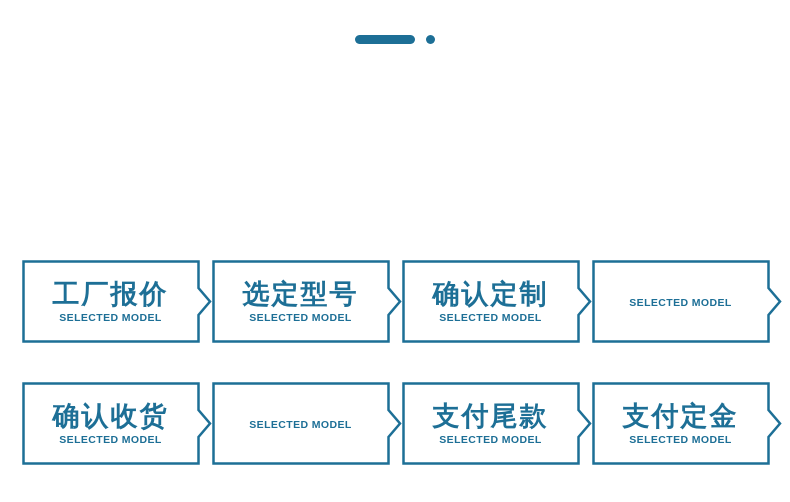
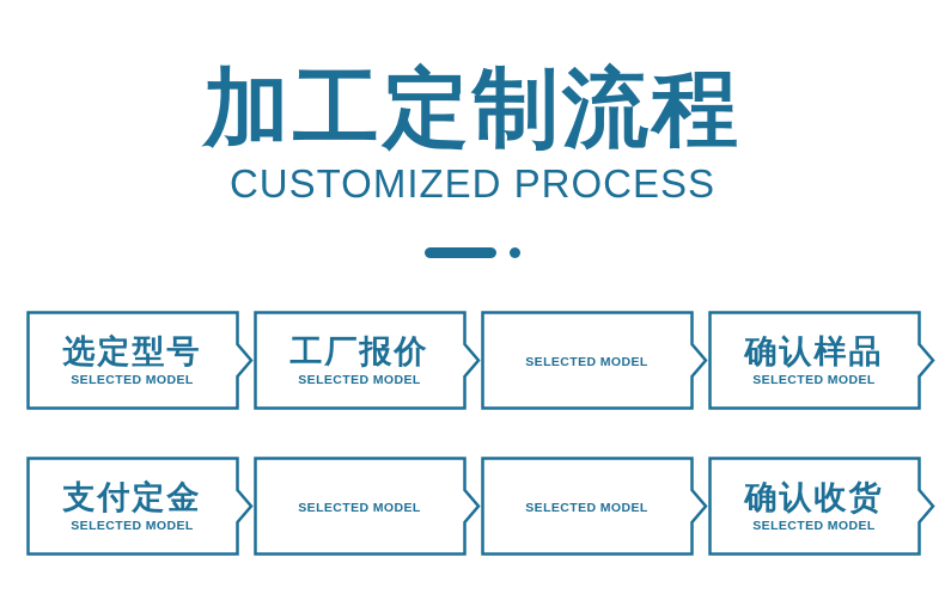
+ 加工定制流程
+ CUSTOMIZED PROCESS
- 工厂报价
+ 选定型号
  SELECTED MODEL
- 选定型号
+ 工厂报价
  SELECTED MODEL
- 确认定制
  SELECTED MODEL
+ 确认样品
  SELECTED MODEL
- 确认收货
+ 支付定金
  SELECTED MODEL
  SELECTED MODEL
- 支付尾款
  SELECTED MODEL
- 支付定金
+ 确认收货
  SELECTED MODEL
